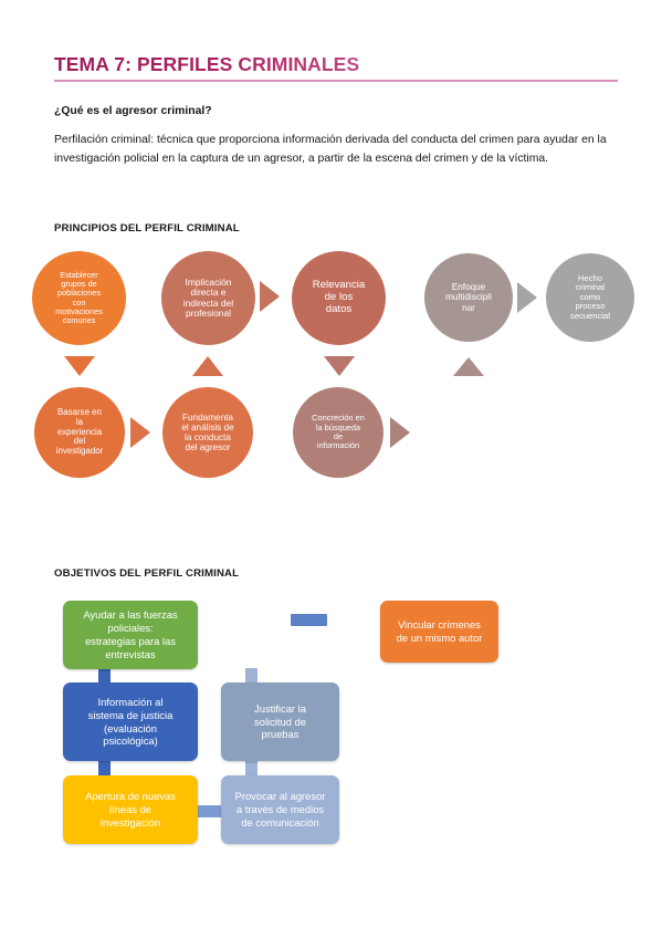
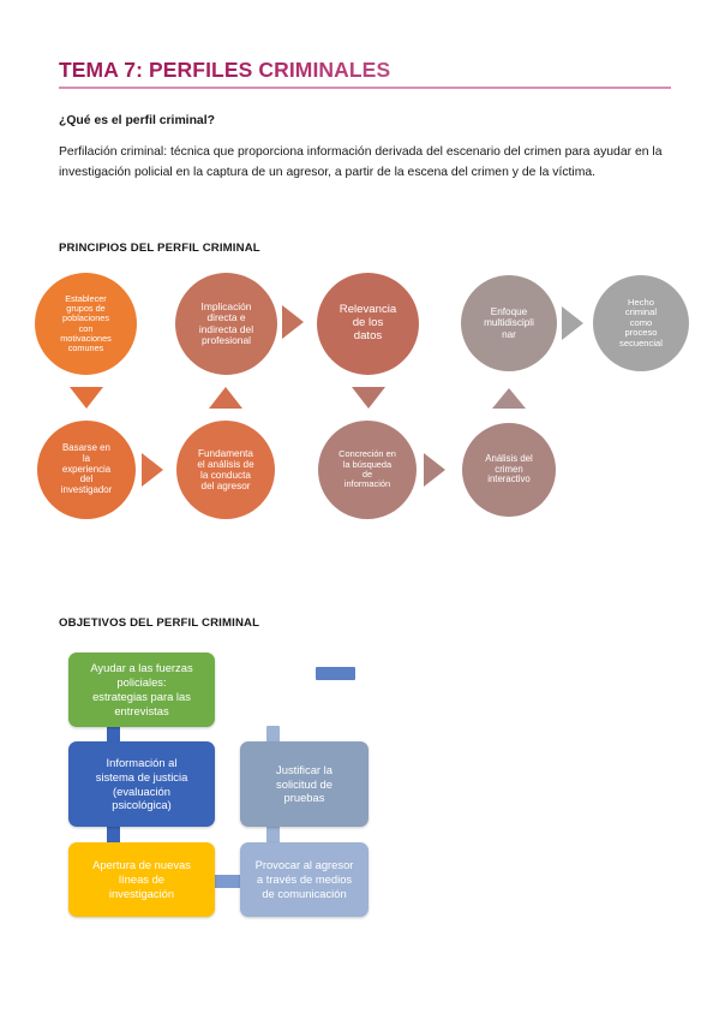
  TEMA 7: PERFILES CRIMINALES
- ¿Qué es el agresor criminal?
+ ¿Qué es el perfil criminal?
- Perfilación criminal: técnica que proporciona información derivada del conducta del crimen para ayudar en la investigación policial en la captura de un agresor, a partir de la escena del crimen y de la víctima.
+ Perfilación criminal: técnica que proporciona información derivada del escenario del crimen para ayudar en la investigación policial en la captura de un agresor, a partir de la escena del crimen y de la víctima.
  PRINCIPIOS DEL PERFIL CRIMINAL
  Establecer
  grupos de
  poblaciones
  con
  motivaciones
  comunes
  Implicación
  directa e
  indirecta del
  profesional
  Relevancia
  de los
  datos
  Enfoque
  multidiscipli
  nar
  Hecho
  criminal
  como
  proceso
  secuencial
  Basarse en
  la
  experiencia
  del
  investigador
  Fundamenta
  el análisis de
  la conducta
  del agresor
  Concreción en
  la búsqueda
  de
  información
+ Análisis del
+ crimen
+ interactivo
  OBJETIVOS DEL PERFIL CRIMINAL
  Ayudar a las fuerzas
  policiales:
  estrategias para las
  entrevistas
  Información al
  sistema de justicia
  (evaluación
  psicológica)
  Apertura de nuevas
  líneas de
  investigación
  Justificar la
  solicitud de
  pruebas
  Provocar al agresor
  a través de medios
  de comunicación
- Vincular crímenes
- de un mismo autor
